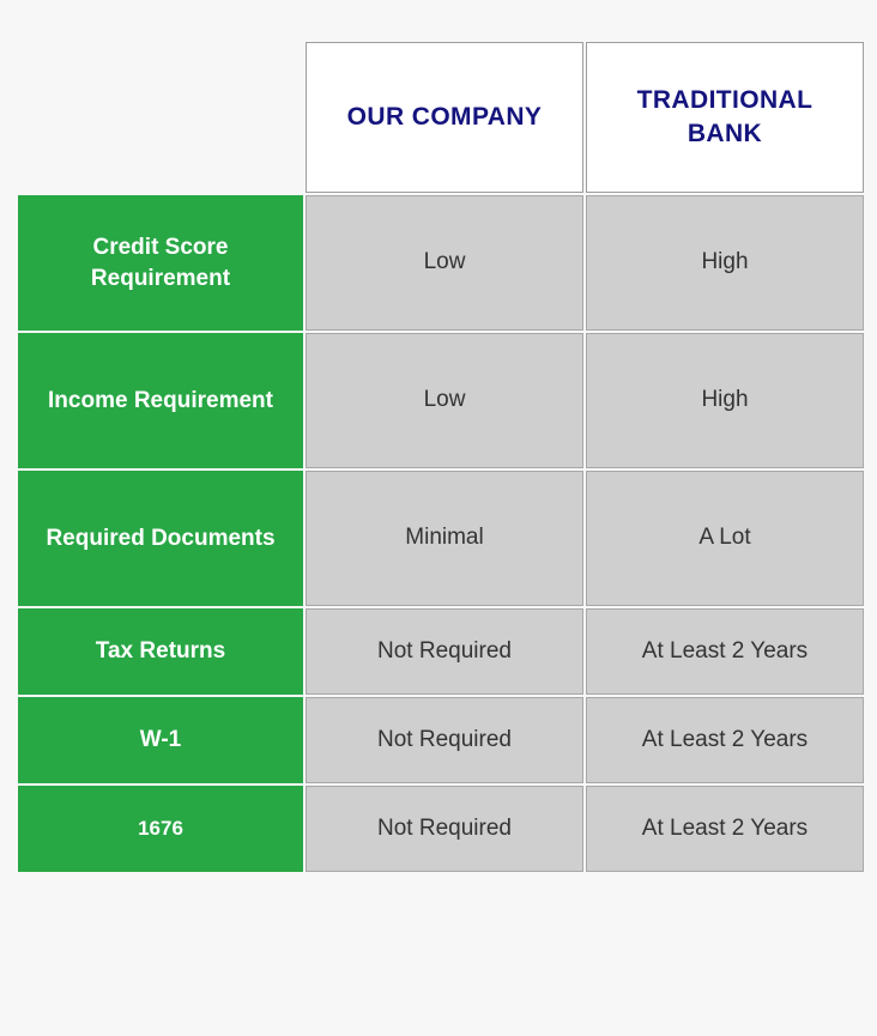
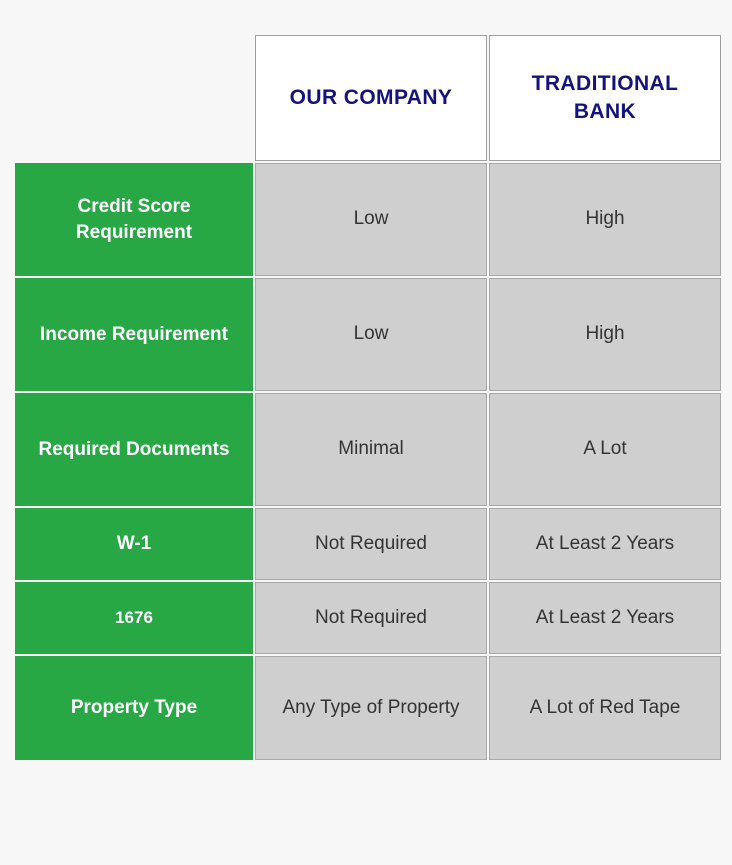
  	OUR COMPANY	TRADITIONAL BANK
  Credit Score Requirement	Low	High
  Income Requirement	Low	High
  Required Documents	Minimal	A Lot
- Tax Returns	Not Required	At Least 2 Years
  W-1	Not Required	At Least 2 Years
  1676	Not Required	At Least 2 Years
+ Property Type	Any Type of Property	A Lot of Red Tape
